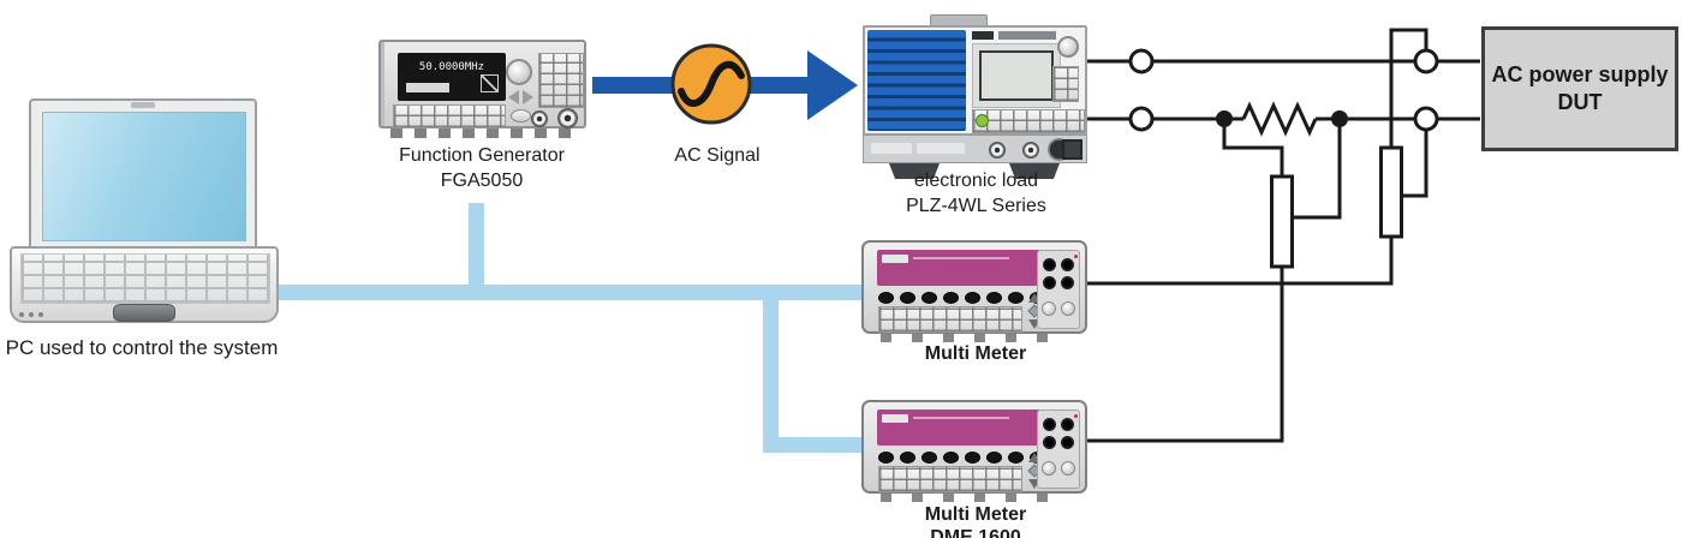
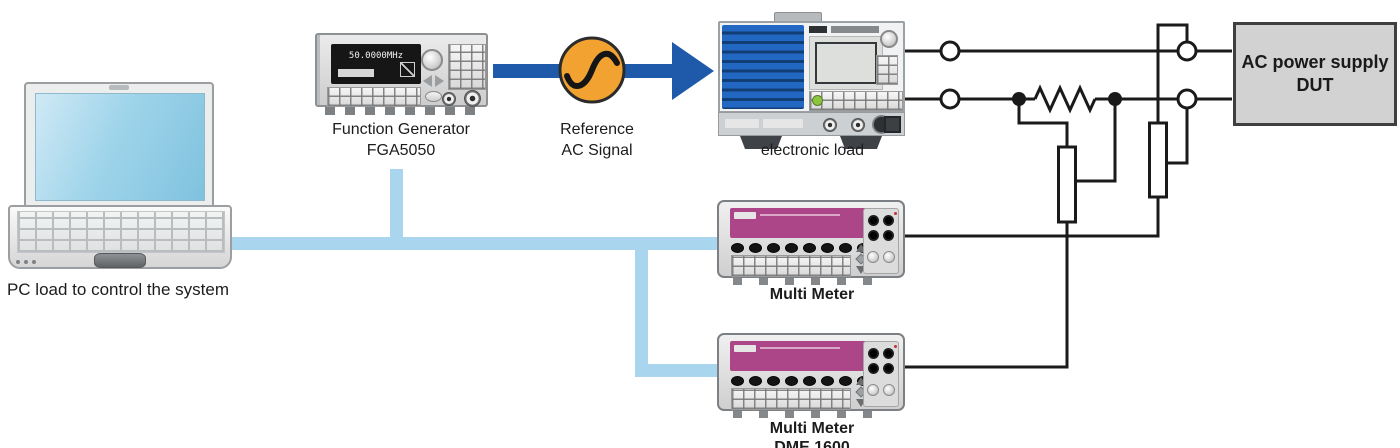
- PC used to control the system
+ PC load to control the system
  50.0000MHz
  Function Generator
  FGA5050
+ Reference
  AC Signal
  electronic load
- PLZ-4WL Series
  Multi Meter
  Multi Meter
  AC power supply
  DUT
